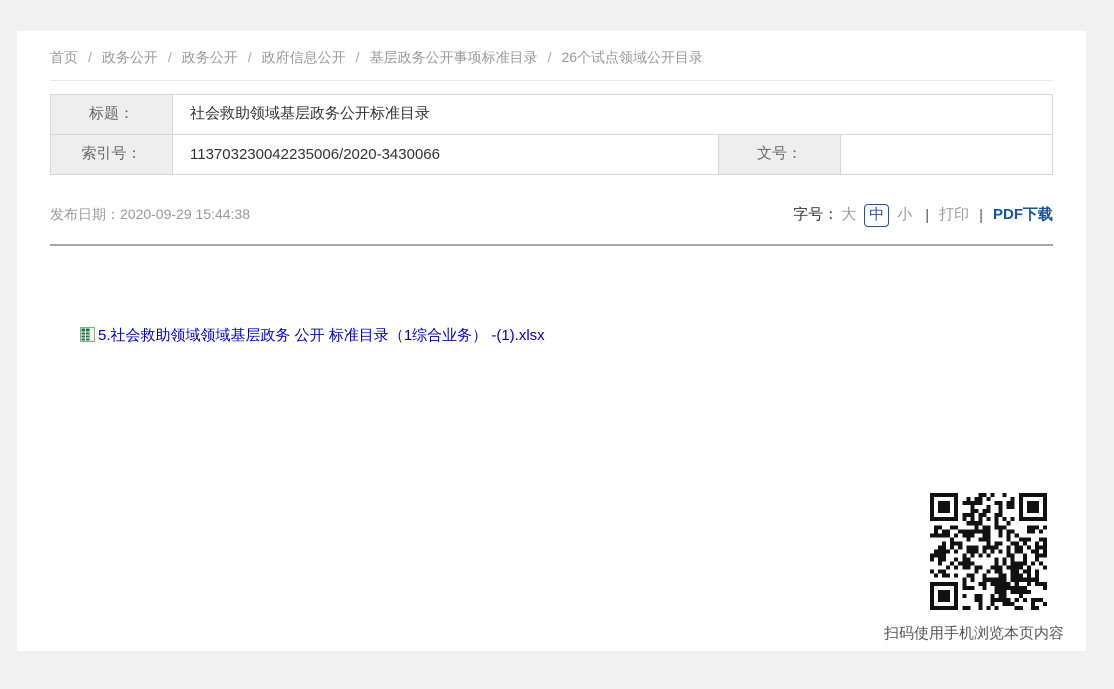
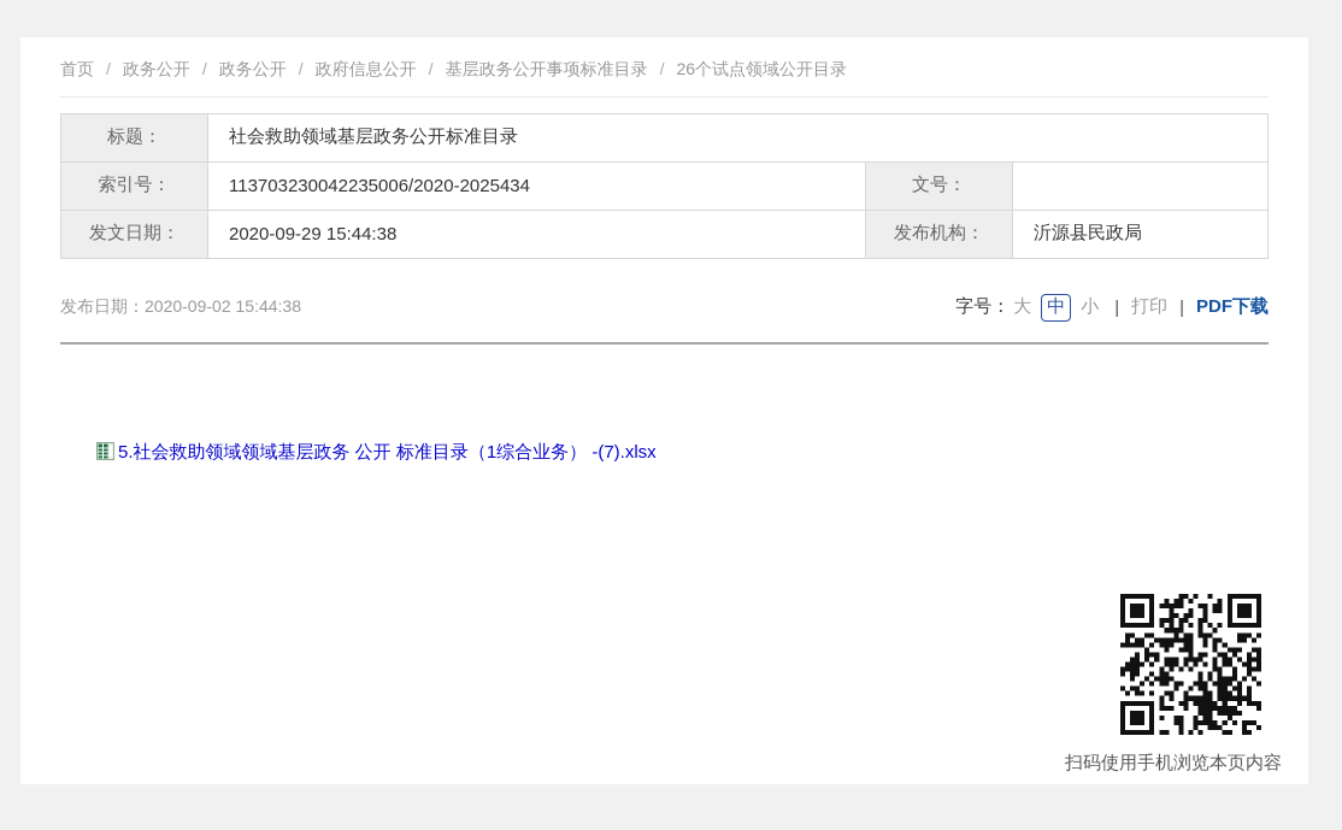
  首页 / 政务公开 / 政务公开 / 政府信息公开 / 基层政务公开事项标准目录 / 26个试点领域公开目录
  标题：	社会救助领域基层政务公开标准目录
- 索引号：	113703230042235006/2020-3430066	文号：
+ 索引号：	113703230042235006/2020-2025434	文号：
+ 发文日期：	2020-09-29 15:44:38	发布机构：	沂源县民政局
- 发布日期：2020-09-29 15:44:38
+ 发布日期：2020-09-02 15:44:38
  字号：
  大
  中
  小
  |
  打印
  |
  PDF下载
- 5.社会救助领域领域基层政务 公开 标准目录（1综合业务） -(1).xlsx
+ 5.社会救助领域领域基层政务 公开 标准目录（1综合业务） -(7).xlsx
  扫码使用手机浏览本页内容
